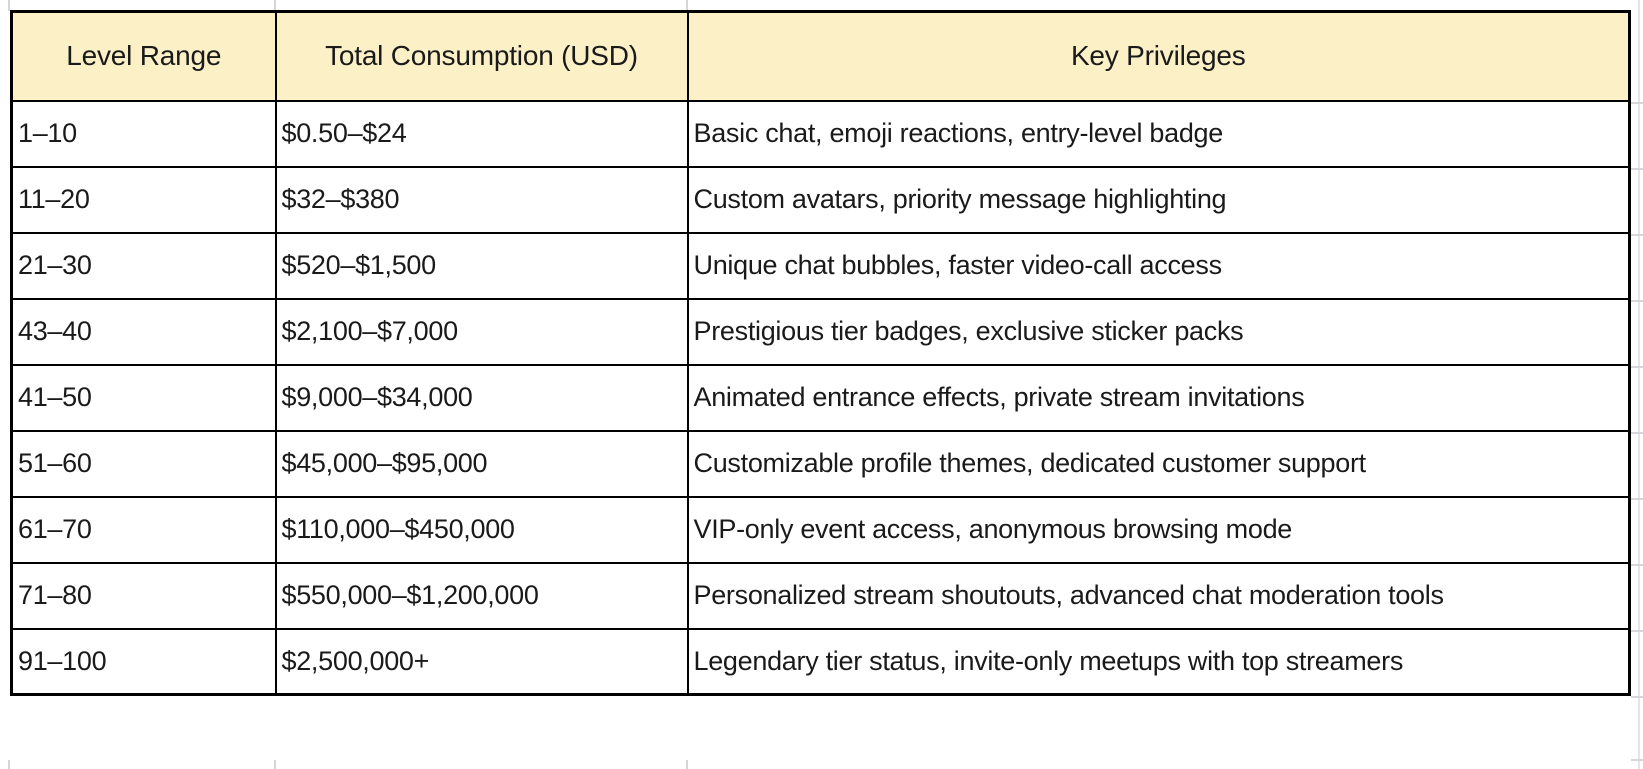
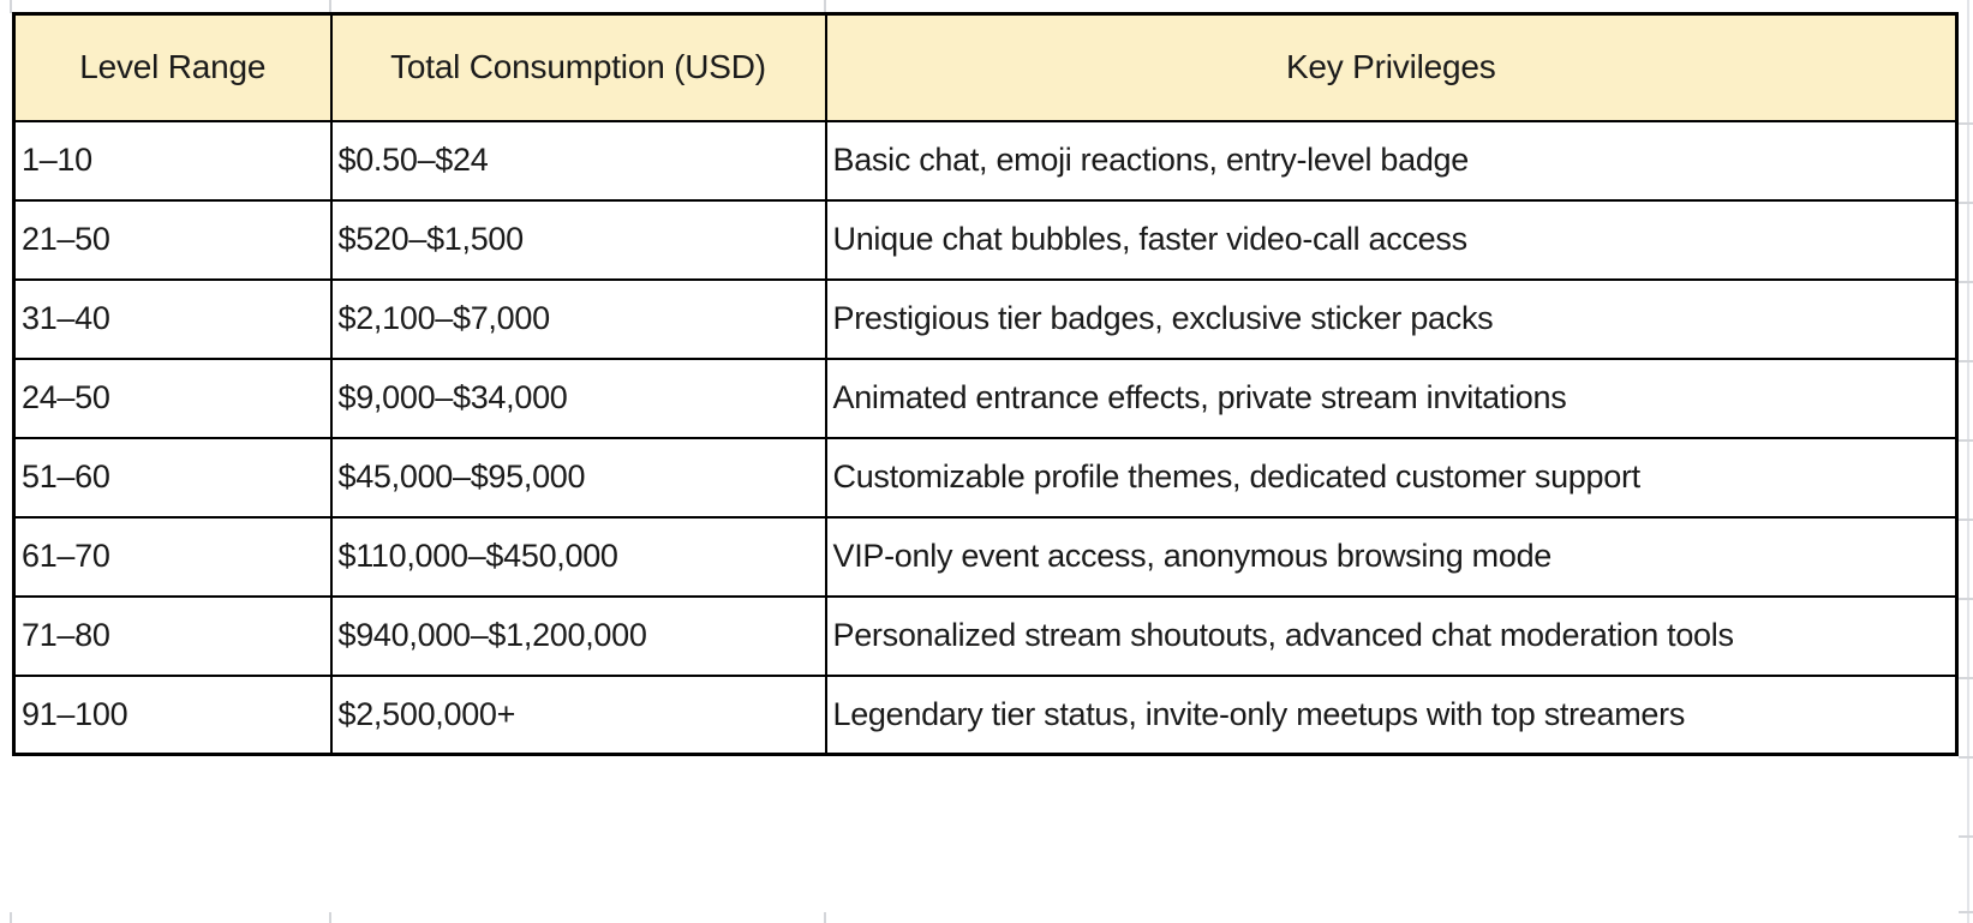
  Level Range	Total Consumption (USD)	Key Privileges
  1–10	$0.50–$24	Basic chat, emoji reactions, entry-level badge
- 11–20	$32–$380	Custom avatars, priority message highlighting
- 21–30	$520–$1,500	Unique chat bubbles, faster video-call access
+ 21–50	$520–$1,500	Unique chat bubbles, faster video-call access
- 43–40	$2,100–$7,000	Prestigious tier badges, exclusive sticker packs
+ 31–40	$2,100–$7,000	Prestigious tier badges, exclusive sticker packs
- 41–50	$9,000–$34,000	Animated entrance effects, private stream invitations
+ 24–50	$9,000–$34,000	Animated entrance effects, private stream invitations
  51–60	$45,000–$95,000	Customizable profile themes, dedicated customer support
  61–70	$110,000–$450,000	VIP-only event access, anonymous browsing mode
- 71–80	$550,000–$1,200,000	Personalized stream shoutouts, advanced chat moderation tools
+ 71–80	$940,000–$1,200,000	Personalized stream shoutouts, advanced chat moderation tools
  91–100	$2,500,000+	Legendary tier status, invite-only meetups with top streamers
